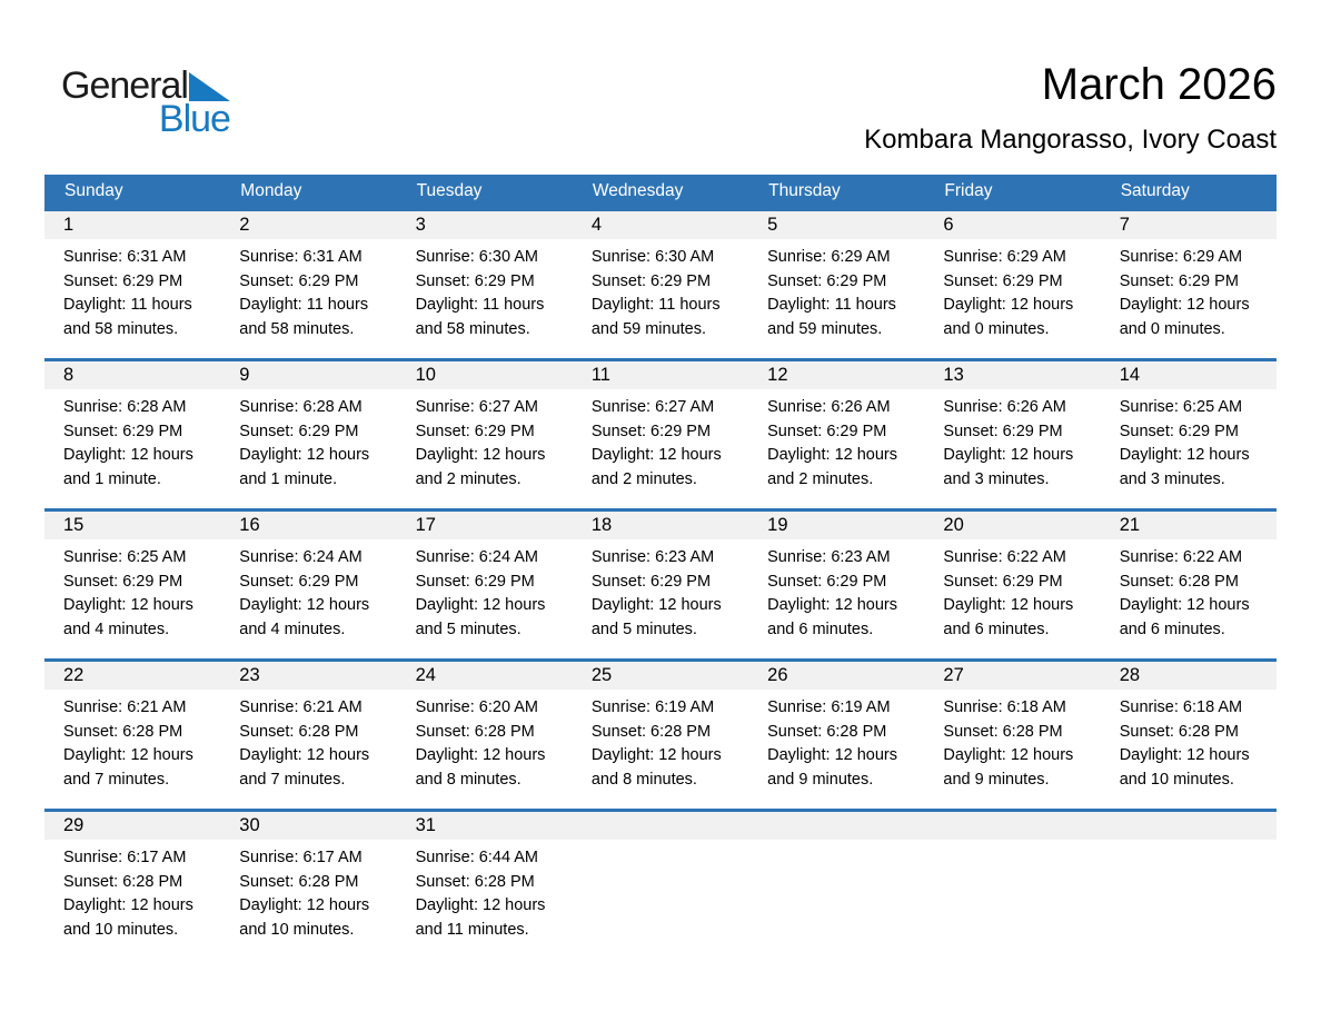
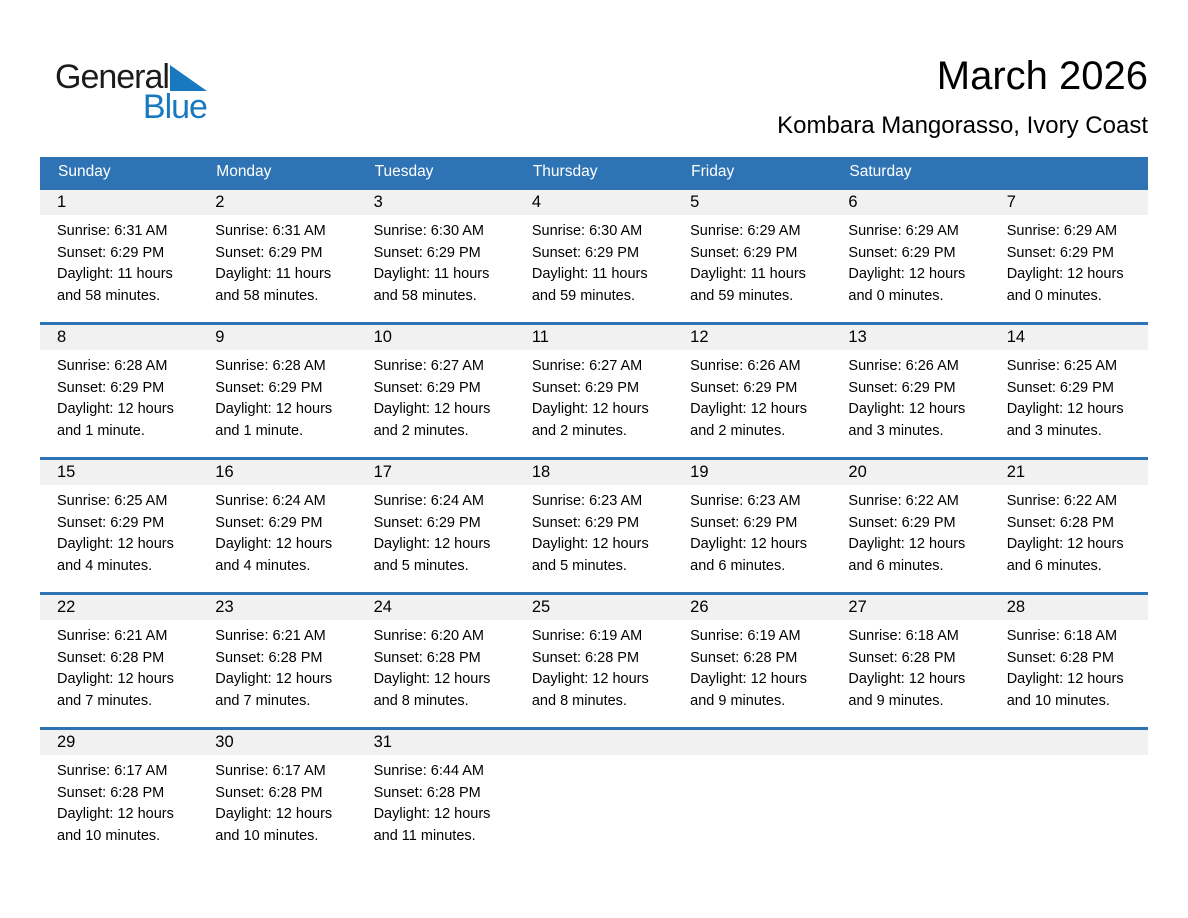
  General
  Blue
  March 2026
  Kombara Mangorasso, Ivory Coast
  Sunday
  Monday
  Tuesday
- Wednesday
  Thursday
  Friday
  Saturday
  1
  Sunrise: 6:31 AM
  Sunset: 6:29 PM
  Daylight: 11 hours
  and 58 minutes.
  2
  Sunrise: 6:31 AM
  Sunset: 6:29 PM
  Daylight: 11 hours
  and 58 minutes.
  3
  Sunrise: 6:30 AM
  Sunset: 6:29 PM
  Daylight: 11 hours
  and 58 minutes.
  4
  Sunrise: 6:30 AM
  Sunset: 6:29 PM
  Daylight: 11 hours
  and 59 minutes.
  5
  Sunrise: 6:29 AM
  Sunset: 6:29 PM
  Daylight: 11 hours
  and 59 minutes.
  6
  Sunrise: 6:29 AM
  Sunset: 6:29 PM
  Daylight: 12 hours
  and 0 minutes.
  7
  Sunrise: 6:29 AM
  Sunset: 6:29 PM
  Daylight: 12 hours
  and 0 minutes.
  8
  Sunrise: 6:28 AM
  Sunset: 6:29 PM
  Daylight: 12 hours
  and 1 minute.
  9
  Sunrise: 6:28 AM
  Sunset: 6:29 PM
  Daylight: 12 hours
  and 1 minute.
  10
  Sunrise: 6:27 AM
  Sunset: 6:29 PM
  Daylight: 12 hours
  and 2 minutes.
  11
  Sunrise: 6:27 AM
  Sunset: 6:29 PM
  Daylight: 12 hours
  and 2 minutes.
  12
  Sunrise: 6:26 AM
  Sunset: 6:29 PM
  Daylight: 12 hours
  and 2 minutes.
  13
  Sunrise: 6:26 AM
  Sunset: 6:29 PM
  Daylight: 12 hours
  and 3 minutes.
  14
  Sunrise: 6:25 AM
  Sunset: 6:29 PM
  Daylight: 12 hours
  and 3 minutes.
  15
  Sunrise: 6:25 AM
  Sunset: 6:29 PM
  Daylight: 12 hours
  and 4 minutes.
  16
  Sunrise: 6:24 AM
  Sunset: 6:29 PM
  Daylight: 12 hours
  and 4 minutes.
  17
  Sunrise: 6:24 AM
  Sunset: 6:29 PM
  Daylight: 12 hours
  and 5 minutes.
  18
  Sunrise: 6:23 AM
  Sunset: 6:29 PM
  Daylight: 12 hours
  and 5 minutes.
  19
  Sunrise: 6:23 AM
  Sunset: 6:29 PM
  Daylight: 12 hours
  and 6 minutes.
  20
  Sunrise: 6:22 AM
  Sunset: 6:29 PM
  Daylight: 12 hours
  and 6 minutes.
  21
  Sunrise: 6:22 AM
  Sunset: 6:28 PM
  Daylight: 12 hours
  and 6 minutes.
  22
  Sunrise: 6:21 AM
  Sunset: 6:28 PM
  Daylight: 12 hours
  and 7 minutes.
  23
  Sunrise: 6:21 AM
  Sunset: 6:28 PM
  Daylight: 12 hours
  and 7 minutes.
  24
  Sunrise: 6:20 AM
  Sunset: 6:28 PM
  Daylight: 12 hours
  and 8 minutes.
  25
  Sunrise: 6:19 AM
  Sunset: 6:28 PM
  Daylight: 12 hours
  and 8 minutes.
  26
  Sunrise: 6:19 AM
  Sunset: 6:28 PM
  Daylight: 12 hours
  and 9 minutes.
  27
  Sunrise: 6:18 AM
  Sunset: 6:28 PM
  Daylight: 12 hours
  and 9 minutes.
  28
  Sunrise: 6:18 AM
  Sunset: 6:28 PM
  Daylight: 12 hours
  and 10 minutes.
  29
  Sunrise: 6:17 AM
  Sunset: 6:28 PM
  Daylight: 12 hours
  and 10 minutes.
  30
  Sunrise: 6:17 AM
  Sunset: 6:28 PM
  Daylight: 12 hours
  and 10 minutes.
  31
  Sunrise: 6:44 AM
  Sunset: 6:28 PM
  Daylight: 12 hours
  and 11 minutes.
